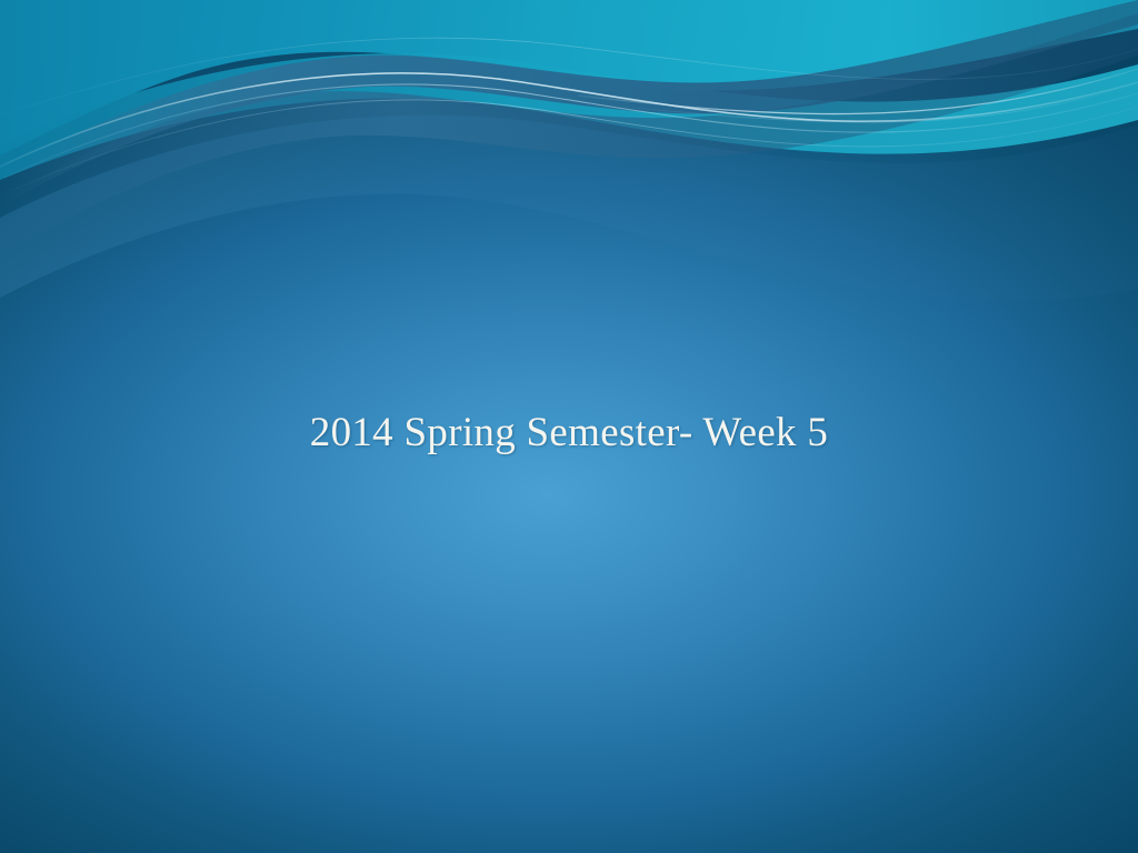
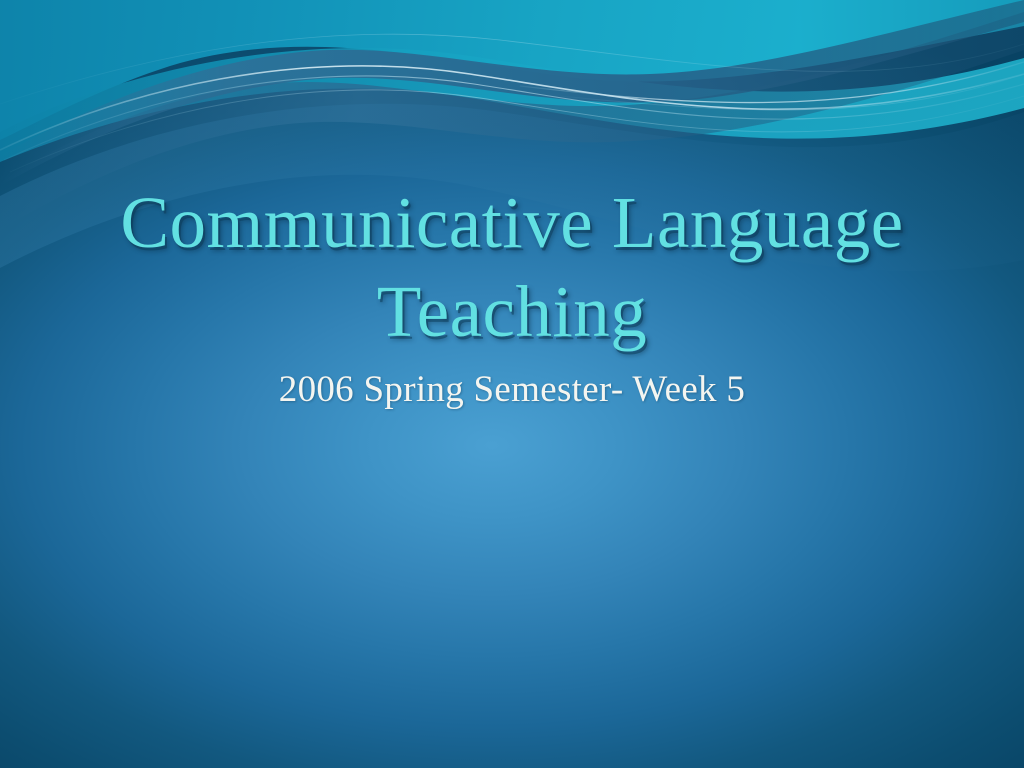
+ Communicative Language
+ Teaching
- 2014 Spring Semester- Week 5
+ 2006 Spring Semester- Week 5
